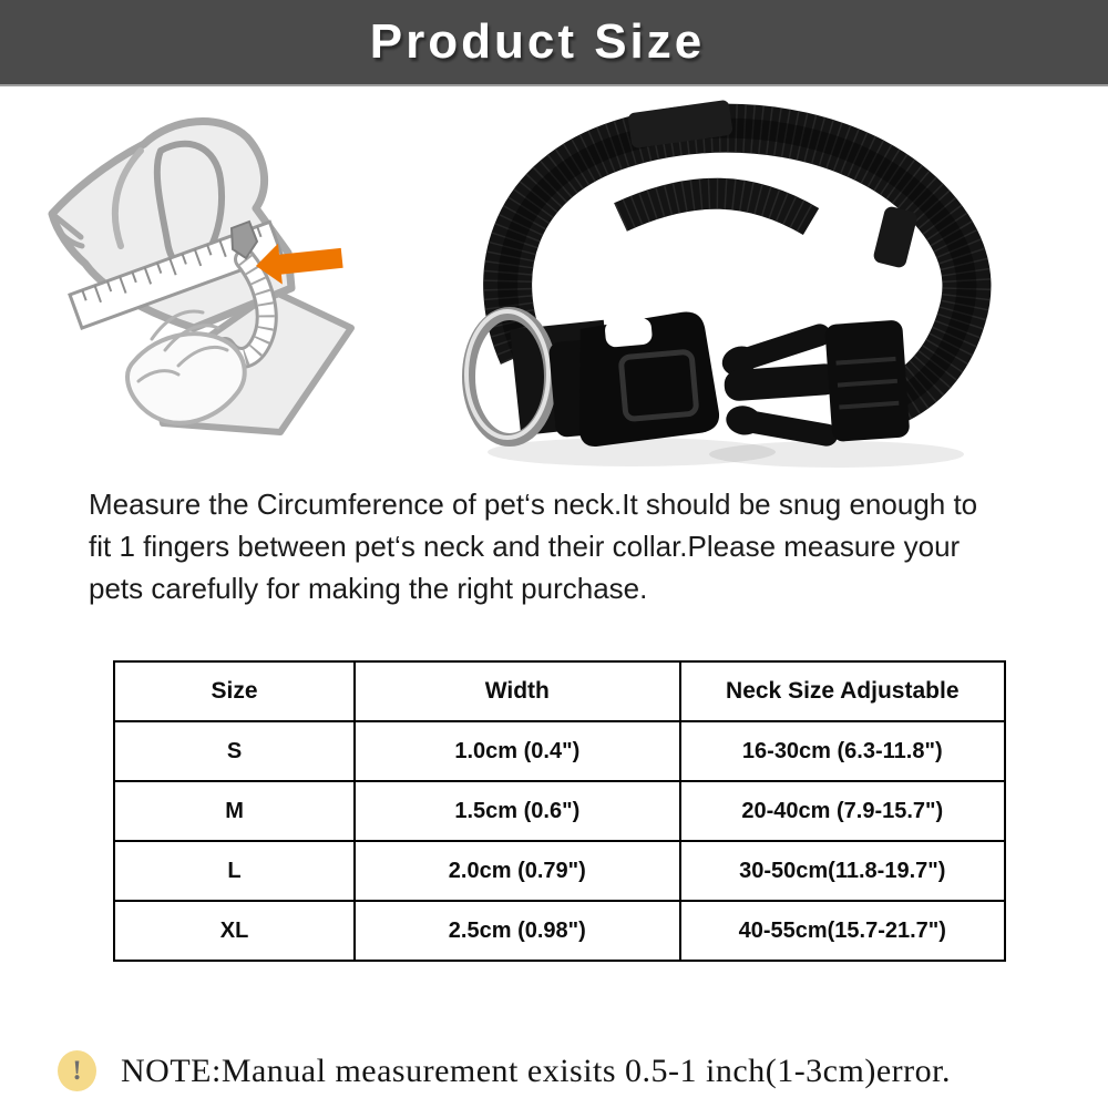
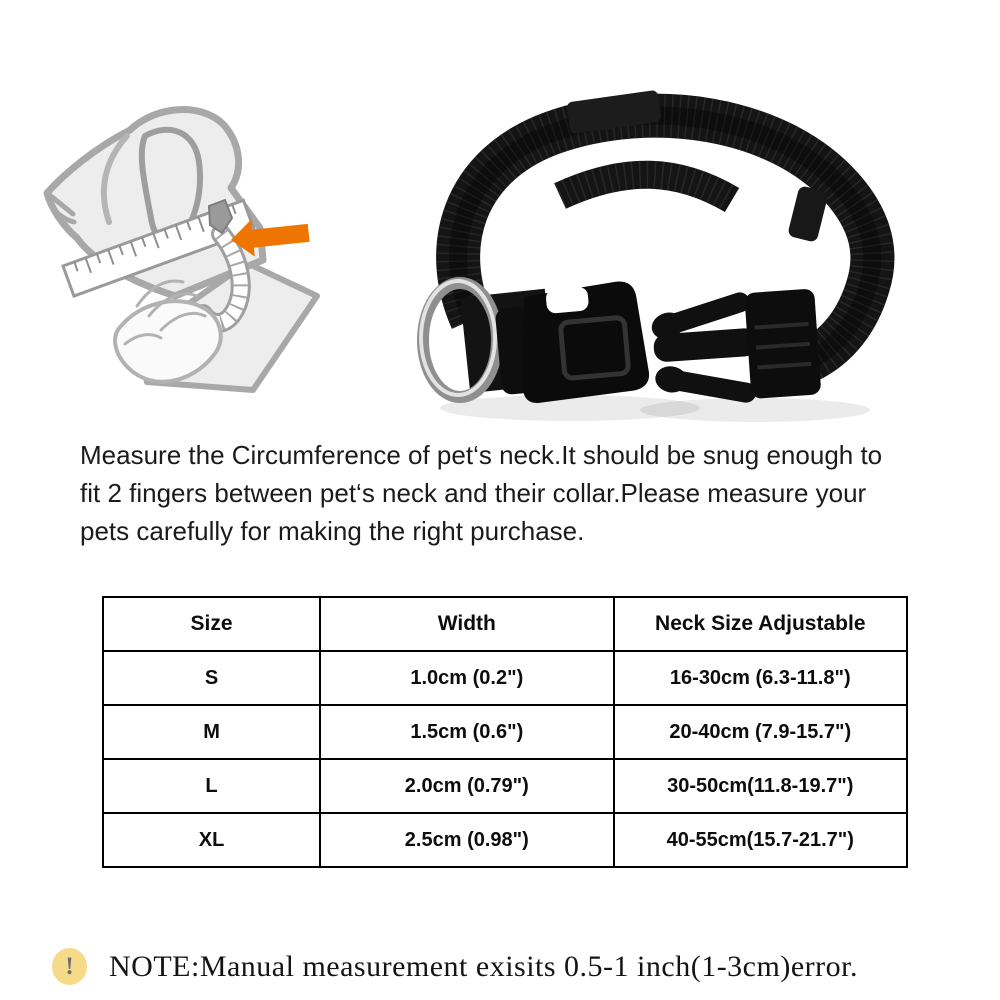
- Product Size
  Measure the Circumference of pet‘s neck.It should be snug enough to
- fit 1 fingers between pet‘s neck and their collar.Please measure your
+ fit 2 fingers between pet‘s neck and their collar.Please measure your
  pets carefully for making the right purchase.
  Size	Width	Neck Size Adjustable
- S	1.0cm (0.4")	16-30cm (6.3-11.8")
+ S	1.0cm (0.2")	16-30cm (6.3-11.8")
  M	1.5cm (0.6")	20-40cm (7.9-15.7")
  L	2.0cm (0.79")	30-50cm(11.8-19.7")
  XL	2.5cm (0.98")	40-55cm(15.7-21.7")
  !
  NOTE:Manual measurement exisits 0.5-1 inch(1-3cm)error.
